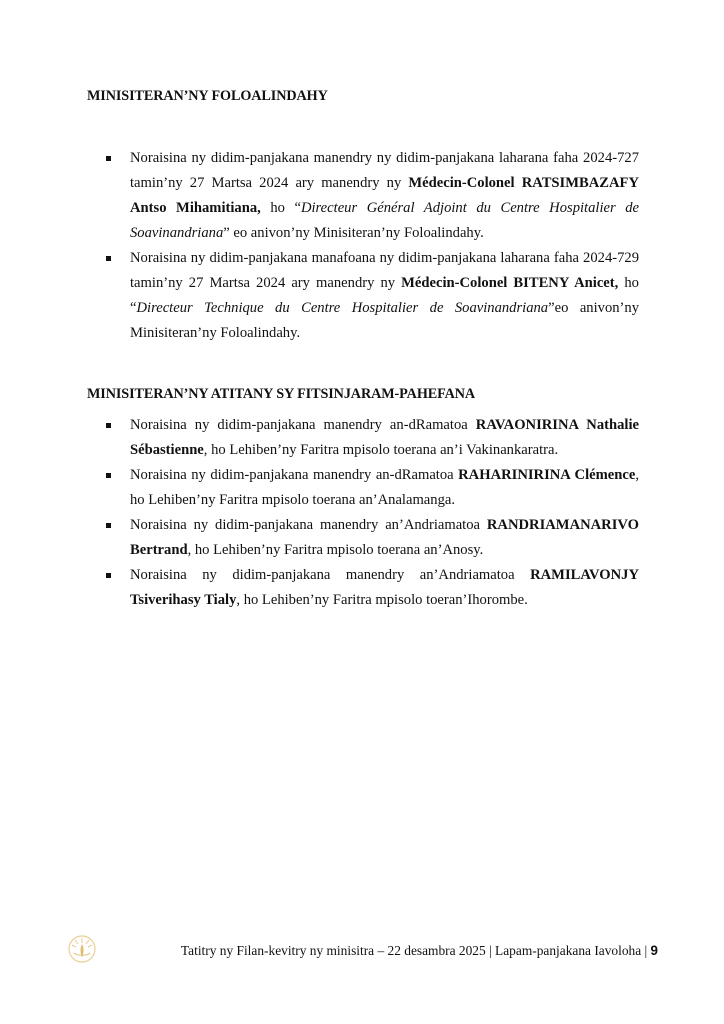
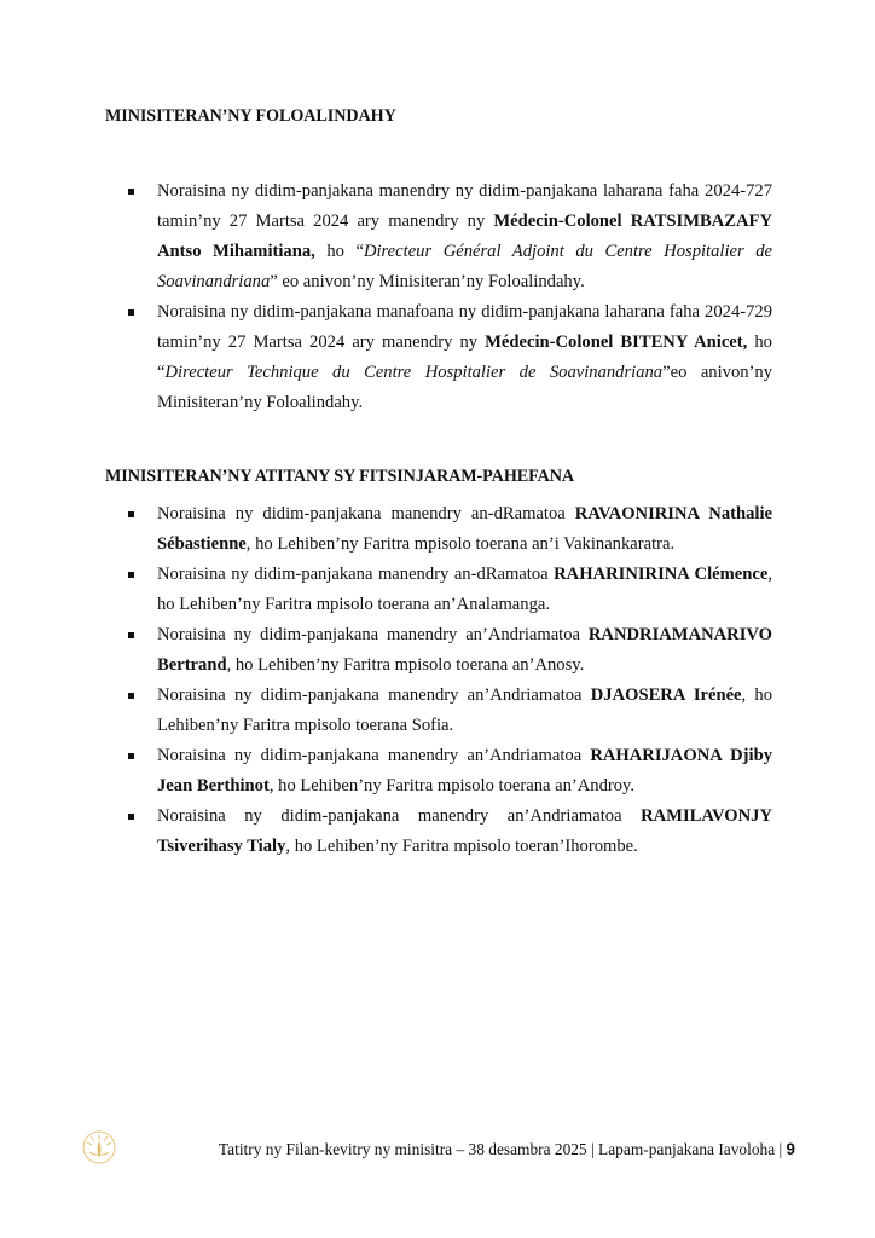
  MINISITERAN’NY FOLOALINDAHY
  Noraisina ny didim-panjakana manendry ny didim-panjakana laharana faha 2024-727 tamin’ny 27 Martsa 2024 ary manendry ny Médecin-Colonel RATSIMBAZAFY Antso Mihamitiana, ho “Directeur Général Adjoint du Centre Hospitalier de Soavinandriana” eo anivon’ny Minisiteran’ny Foloalindahy.
  Noraisina ny didim-panjakana manafoana ny didim-panjakana laharana faha 2024-729 tamin’ny 27 Martsa 2024 ary manendry ny Médecin-Colonel BITENY Anicet, ho “Directeur Technique du Centre Hospitalier de Soavinandriana”eo anivon’ny Minisiteran’ny Foloalindahy.
  MINISITERAN’NY ATITANY SY FITSINJARAM-PAHEFANA
  Noraisina ny didim-panjakana manendry an-dRamatoa RAVAONIRINA Nathalie Sébastienne, ho Lehiben’ny Faritra mpisolo toerana an’i Vakinankaratra.
  Noraisina ny didim-panjakana manendry an-dRamatoa RAHARINIRINA Clémence, ho Lehiben’ny Faritra mpisolo toerana an’Analamanga.
  Noraisina ny didim-panjakana manendry an’Andriamatoa RANDRIAMANARIVO Bertrand, ho Lehiben’ny Faritra mpisolo toerana an’Anosy.
+ Noraisina ny didim-panjakana manendry an’Andriamatoa DJAOSERA Irénée, ho Lehiben’ny Faritra mpisolo toerana Sofia.
+ Noraisina ny didim-panjakana manendry an’Andriamatoa RAHARIJAONA Djiby Jean Berthinot, ho Lehiben’ny Faritra mpisolo toerana an’Androy.
  Noraisina ny didim-panjakana manendry an’Andriamatoa RAMILAVONJY Tsiverihasy Tialy, ho Lehiben’ny Faritra mpisolo toeran’Ihorombe.
- Tatitry ny Filan-kevitry ny minisitra – 22 desambra 2025 | Lapam-panjakana Iavoloha | 9
+ Tatitry ny Filan-kevitry ny minisitra – 38 desambra 2025 | Lapam-panjakana Iavoloha | 9
